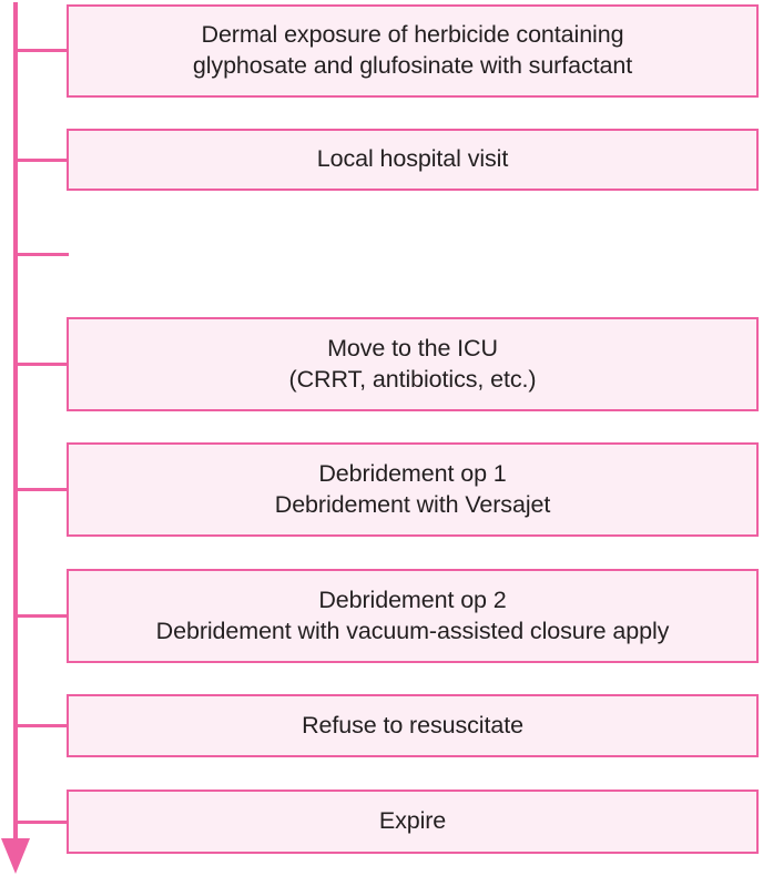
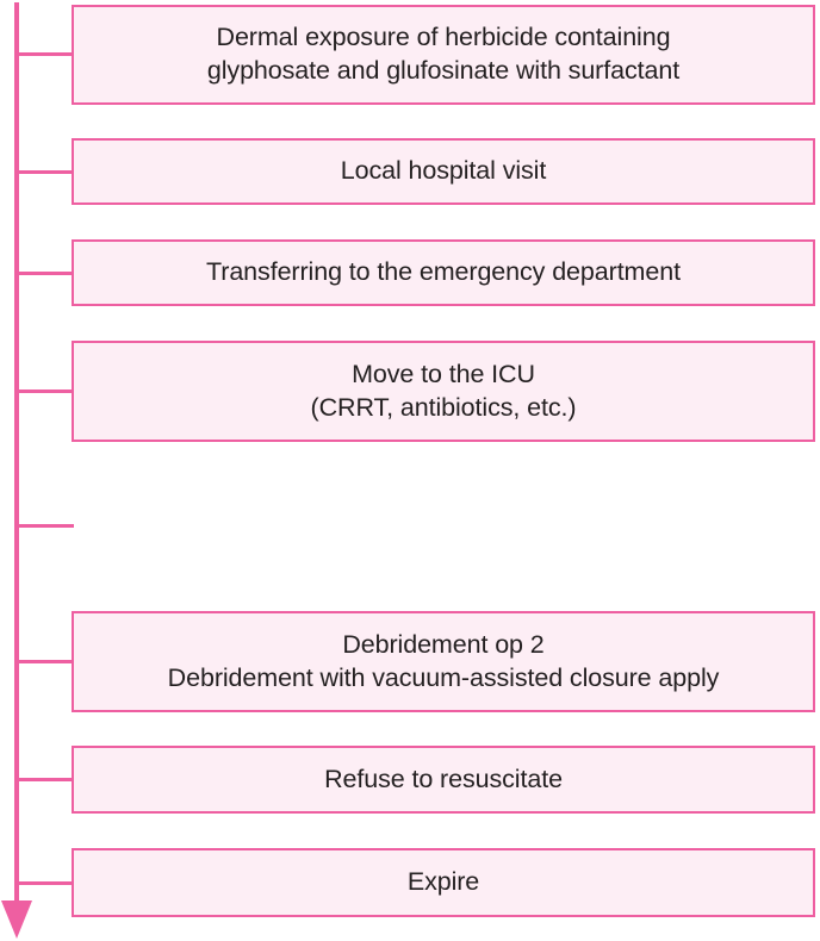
  Dermal exposure of herbicide containing
  glyphosate and glufosinate with surfactant
  Local hospital visit
+ Transferring to the emergency department
  Move to the ICU
  (CRRT, antibiotics, etc.)
- Debridement op 1
- Debridement with Versajet
  Debridement op 2
  Debridement with vacuum-assisted closure apply
  Refuse to resuscitate
  Expire
